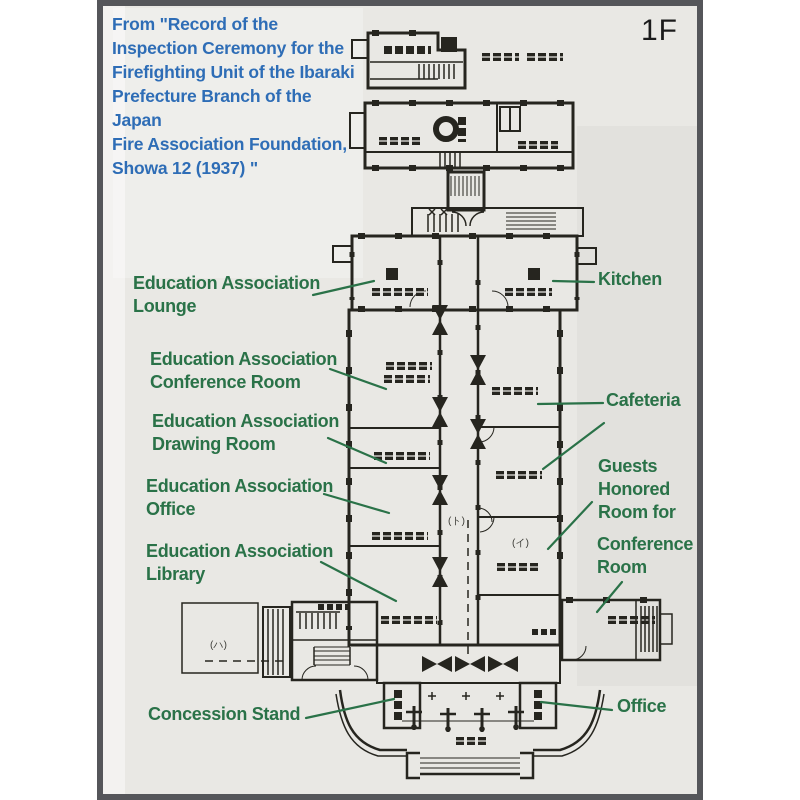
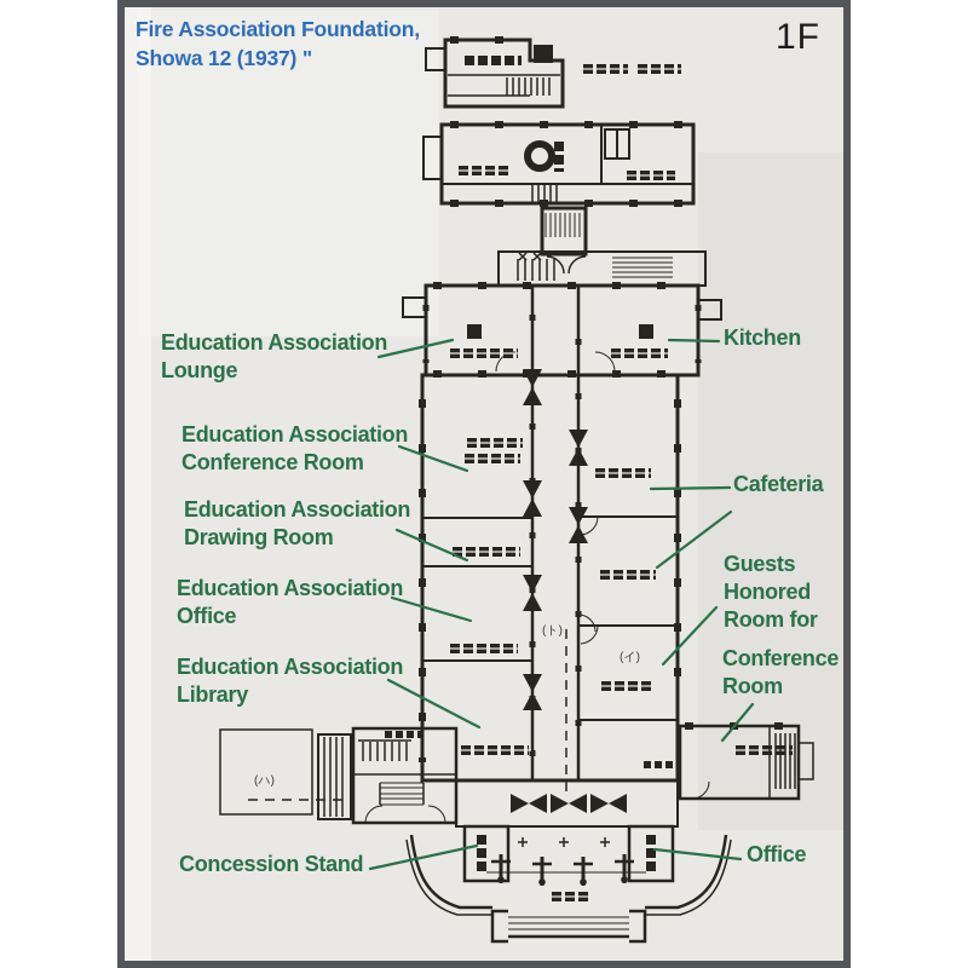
  (ト)
  (イ)
  (ハ)
- From "Record of the
- Inspection Ceremony for the
- Firefighting Unit of the Ibaraki
- Prefecture Branch of the Japan
  Fire Association Foundation,
  Showa 12 (1937) "
  1F
  Education Association
  Lounge
  Kitchen
  Education Association
  Conference Room
  Cafeteria
  Education Association
  Drawing Room
  Guests
  Honored
  Room for
  Education Association
  Office
  Conference
  Room
  Education Association
  Library
  Concession Stand
  Office
